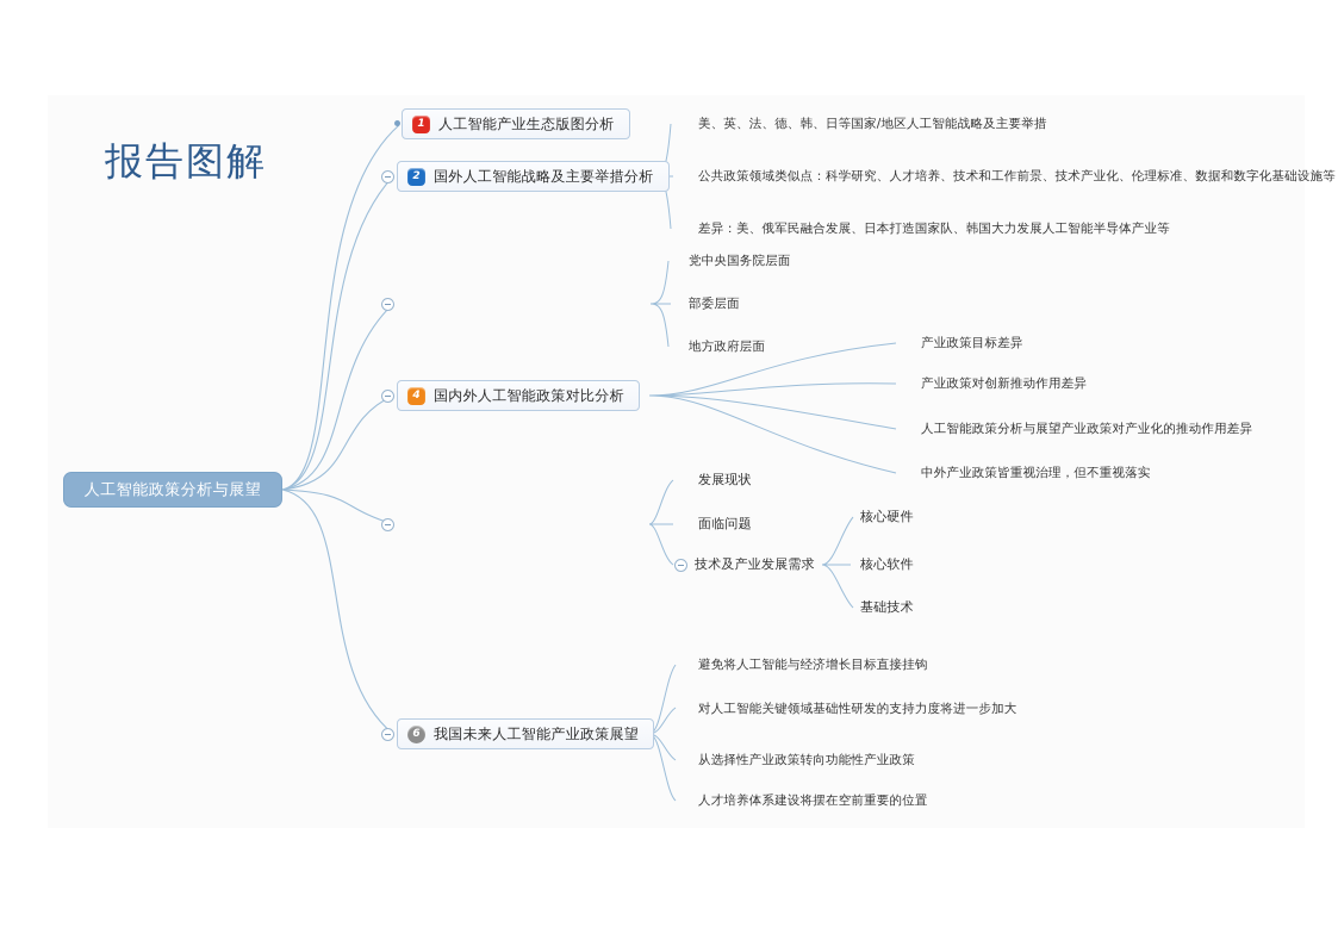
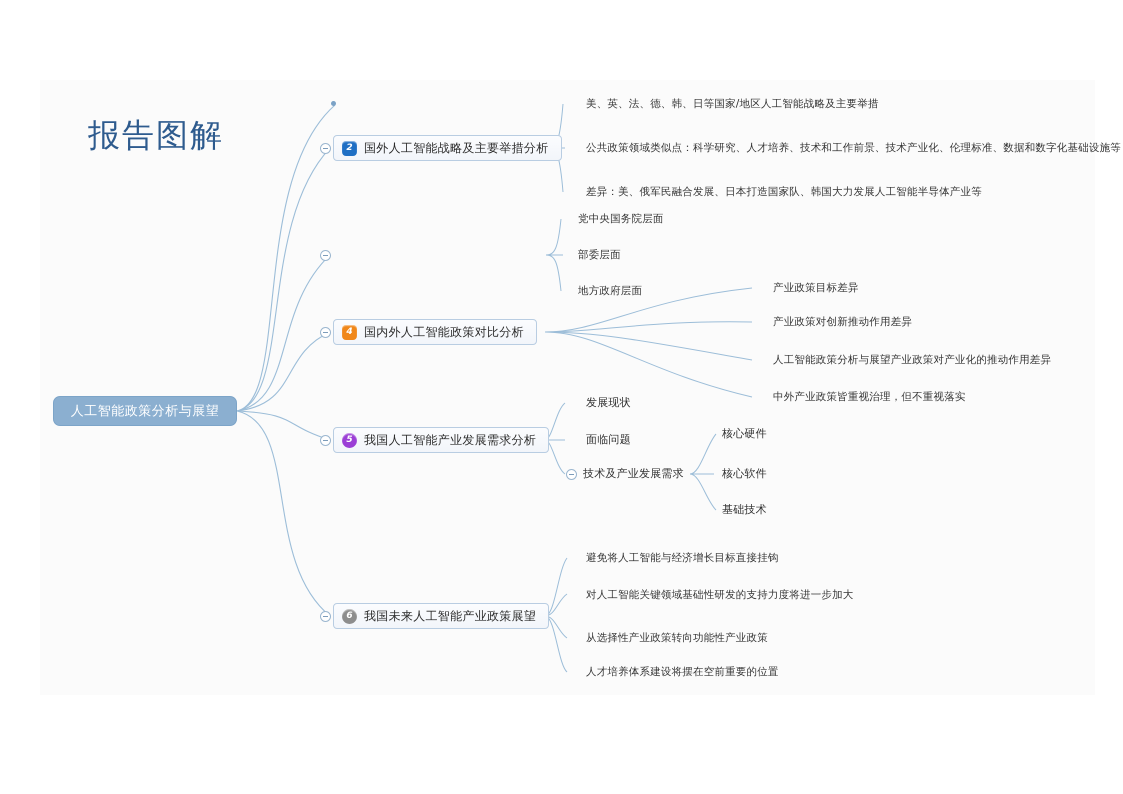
  报告图解
  人工智能政策分析与展望
- 1
- 人工智能产业生态版图分析
  2
  国外人工智能战略及主要举措分析
  美、英、法、德、韩、日等国家/地区人工智能战略及主要举措
  公共政策领域类似点：科学研究、人才培养、技术和工作前景、技术产业化、伦理标准、数据和数字化基础设施等
  差异：美、俄军民融合发展、日本打造国家队、韩国大力发展人工智能半导体产业等
  党中央国务院层面
  部委层面
  地方政府层面
  4
  国内外人工智能政策对比分析
  产业政策目标差异
  产业政策对创新推动作用差异
  人工智能政策分析与展望产业政策对产业化的推动作用差异
  中外产业政策皆重视治理，但不重视落实
+ 5
+ 我国人工智能产业发展需求分析
  发展现状
  面临问题
  技术及产业发展需求
  核心硬件
  核心软件
  基础技术
  6
  我国未来人工智能产业政策展望
  避免将人工智能与经济增长目标直接挂钩
  对人工智能关键领域基础性研发的支持力度将进一步加大
  从选择性产业政策转向功能性产业政策
  人才培养体系建设将摆在空前重要的位置
